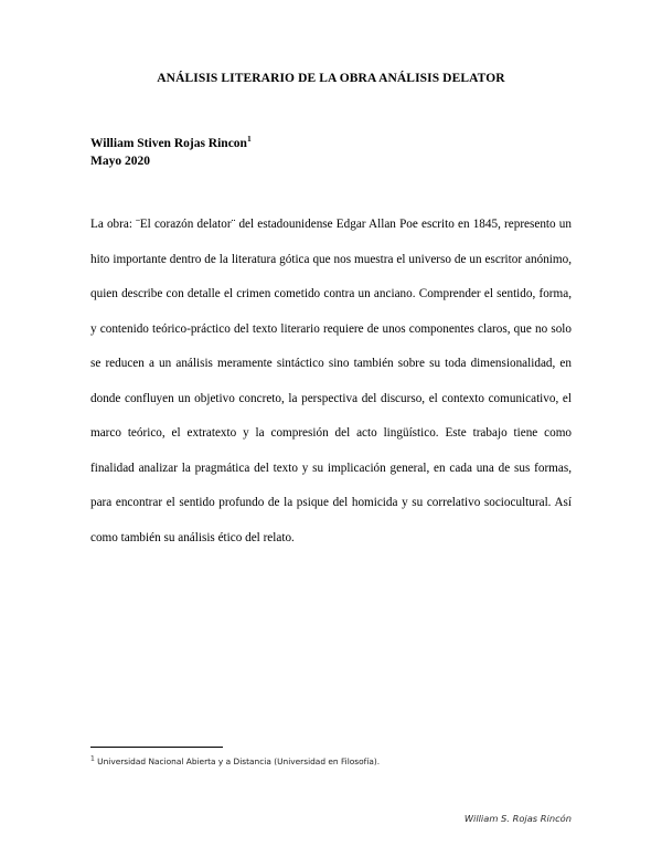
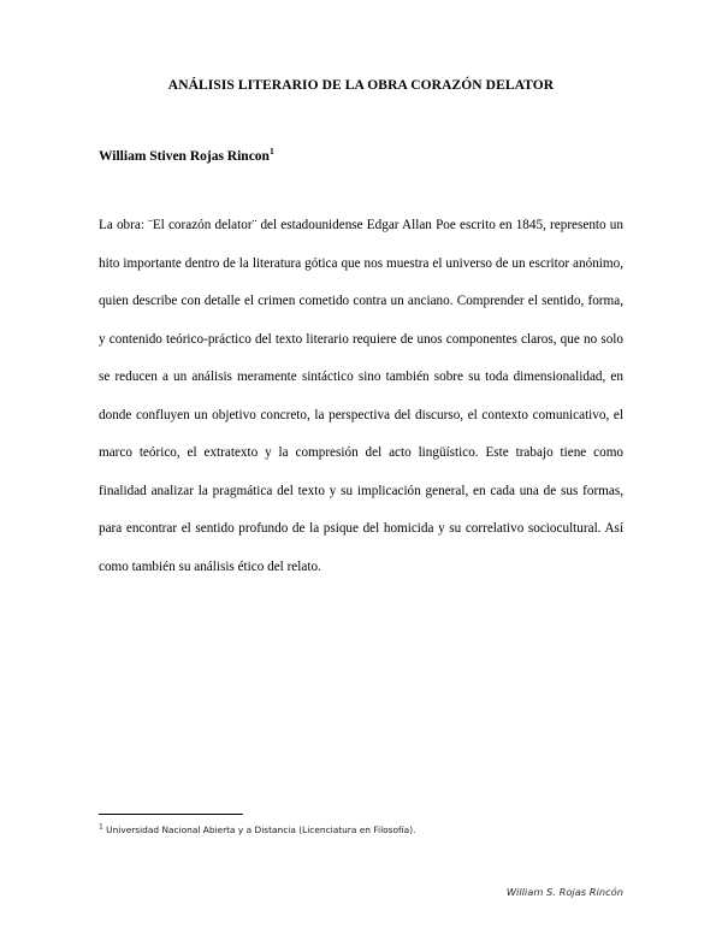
- ANÁLISIS LITERARIO DE LA OBRA ANÁLISIS DELATOR
+ ANÁLISIS LITERARIO DE LA OBRA CORAZÓN DELATOR
  William Stiven Rojas Rincon1
- Mayo 2020
  La obra: ¨El corazón delator¨ del estadounidense Edgar Allan Poe escrito en 1845, represento un hito importante dentro de la literatura gótica que nos muestra el universo de un escritor anónimo, quien describe con detalle el crimen cometido contra un anciano. Comprender el sentido, forma, y contenido teórico-práctico del texto literario requiere de unos componentes claros, que no solo se reducen a un análisis meramente sintáctico sino también sobre su toda dimensionalidad, en donde confluyen un objetivo concreto, la perspectiva del discurso, el contexto comunicativo, el marco teórico, el extratexto y la compresión del acto lingüístico. Este trabajo tiene como finalidad analizar la pragmática del texto y su implicación general, en cada una de sus formas, para encontrar el sentido profundo de la psique del homicida y su correlativo sociocultural. Así como también su análisis ético del relato.
- Universidad Nacional Abierta y a Distancia (Universidad en Filosofía).
+ Universidad Nacional Abierta y a Distancia (Licenciatura en Filosofía).
  William S. Rojas Rincón
